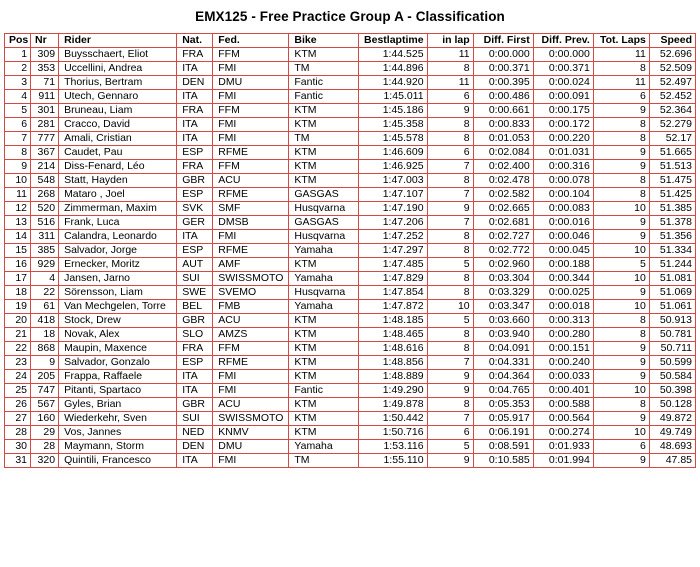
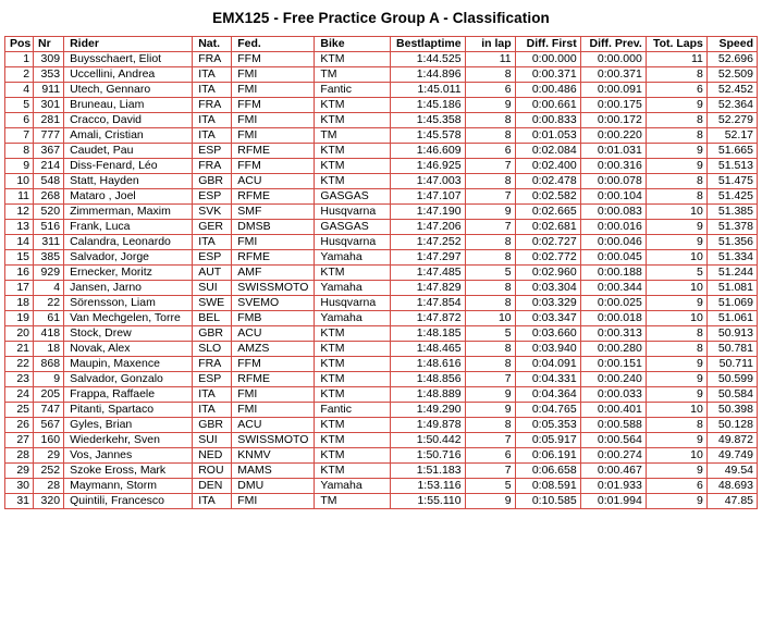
  EMX125 - Free Practice Group A - Classification
  Pos	Nr	Rider	Nat.	Fed.	Bike	Bestlaptime	in lap	Diff. First	Diff. Prev.	Tot. Laps	Speed
  1	309	Buysschaert, Eliot	FRA	FFM	KTM	1:44.525	11	0:00.000	0:00.000	11	52.696
  2	353	Uccellini, Andrea	ITA	FMI	TM	1:44.896	8	0:00.371	0:00.371	8	52.509
- 3	71	Thorius, Bertram	DEN	DMU	Fantic	1:44.920	11	0:00.395	0:00.024	11	52.497
  4	911	Utech, Gennaro	ITA	FMI	Fantic	1:45.011	6	0:00.486	0:00.091	6	52.452
  5	301	Bruneau, Liam	FRA	FFM	KTM	1:45.186	9	0:00.661	0:00.175	9	52.364
  6	281	Cracco, David	ITA	FMI	KTM	1:45.358	8	0:00.833	0:00.172	8	52.279
  7	777	Amali, Cristian	ITA	FMI	TM	1:45.578	8	0:01.053	0:00.220	8	52.17
  8	367	Caudet, Pau	ESP	RFME	KTM	1:46.609	6	0:02.084	0:01.031	9	51.665
  9	214	Diss-Fenard, Léo	FRA	FFM	KTM	1:46.925	7	0:02.400	0:00.316	9	51.513
  10	548	Statt, Hayden	GBR	ACU	KTM	1:47.003	8	0:02.478	0:00.078	8	51.475
  11	268	Mataro , Joel	ESP	RFME	GASGAS	1:47.107	7	0:02.582	0:00.104	8	51.425
  12	520	Zimmerman, Maxim	SVK	SMF	Husqvarna	1:47.190	9	0:02.665	0:00.083	10	51.385
  13	516	Frank, Luca	GER	DMSB	GASGAS	1:47.206	7	0:02.681	0:00.016	9	51.378
  14	311	Calandra, Leonardo	ITA	FMI	Husqvarna	1:47.252	8	0:02.727	0:00.046	9	51.356
  15	385	Salvador, Jorge	ESP	RFME	Yamaha	1:47.297	8	0:02.772	0:00.045	10	51.334
  16	929	Ernecker, Moritz	AUT	AMF	KTM	1:47.485	5	0:02.960	0:00.188	5	51.244
  17	4	Jansen, Jarno	SUI	SWISSMOTO	Yamaha	1:47.829	8	0:03.304	0:00.344	10	51.081
  18	22	Sörensson, Liam	SWE	SVEMO	Husqvarna	1:47.854	8	0:03.329	0:00.025	9	51.069
  19	61	Van Mechgelen, Torre	BEL	FMB	Yamaha	1:47.872	10	0:03.347	0:00.018	10	51.061
  20	418	Stock, Drew	GBR	ACU	KTM	1:48.185	5	0:03.660	0:00.313	8	50.913
  21	18	Novak, Alex	SLO	AMZS	KTM	1:48.465	8	0:03.940	0:00.280	8	50.781
  22	868	Maupin, Maxence	FRA	FFM	KTM	1:48.616	8	0:04.091	0:00.151	9	50.711
  23	9	Salvador, Gonzalo	ESP	RFME	KTM	1:48.856	7	0:04.331	0:00.240	9	50.599
  24	205	Frappa, Raffaele	ITA	FMI	KTM	1:48.889	9	0:04.364	0:00.033	9	50.584
  25	747	Pitanti, Spartaco	ITA	FMI	Fantic	1:49.290	9	0:04.765	0:00.401	10	50.398
  26	567	Gyles, Brian	GBR	ACU	KTM	1:49.878	8	0:05.353	0:00.588	8	50.128
  27	160	Wiederkehr, Sven	SUI	SWISSMOTO	KTM	1:50.442	7	0:05.917	0:00.564	9	49.872
  28	29	Vos, Jannes	NED	KNMV	KTM	1:50.716	6	0:06.191	0:00.274	10	49.749
+ 29	252	Szoke Eross, Mark	ROU	MAMS	KTM	1:51.183	7	0:06.658	0:00.467	9	49.54
  30	28	Maymann, Storm	DEN	DMU	Yamaha	1:53.116	5	0:08.591	0:01.933	6	48.693
  31	320	Quintili, Francesco	ITA	FMI	TM	1:55.110	9	0:10.585	0:01.994	9	47.85
